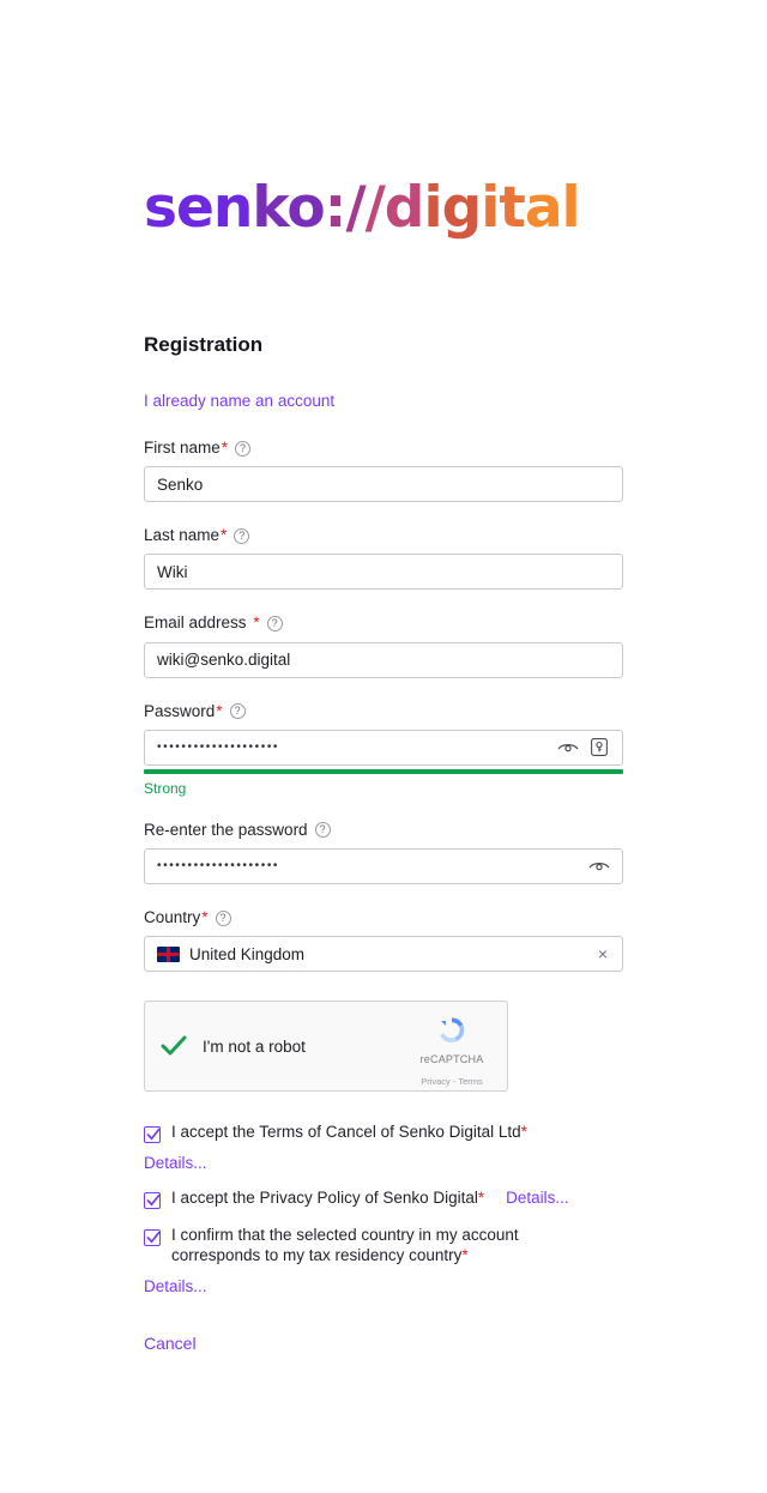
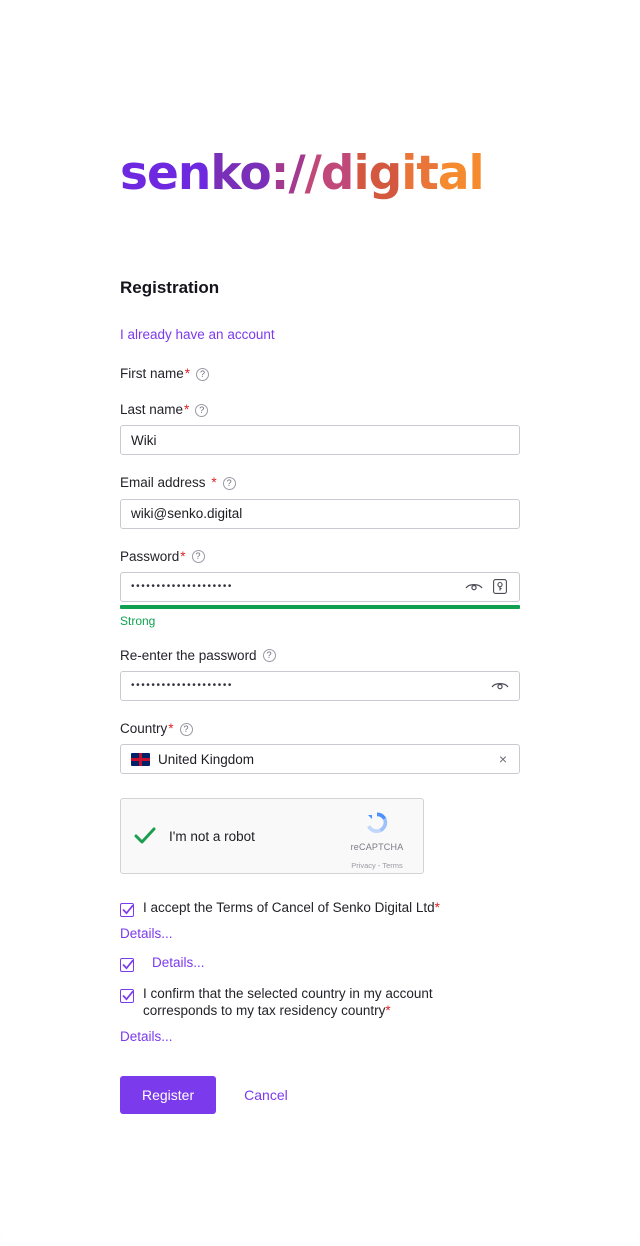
  senko://digital
  Registration
- I already name an account
+ I already have an account
  First name
  *
  ?
- Senko
  Last name
  *
  ?
  Wiki
  Email address
  *
  ?
  wiki@senko.digital
  Password
  *
  ?
  ••••••••••••••••••••
  Strong
  Re-enter the password
  ?
  ••••••••••••••••••••
  Country
  *
  ?
  United Kingdom
  ×
  I'm not a robot
  reCAPTCHA Privacy - Terms
  I accept the Terms of Cancel of Senko Digital Ltd*
  Details...
- I accept the Privacy Policy of Senko Digital*
  Details...
  I confirm that the selected country in my account corresponds to my tax residency country*
  Details...
+ Register
  Cancel
